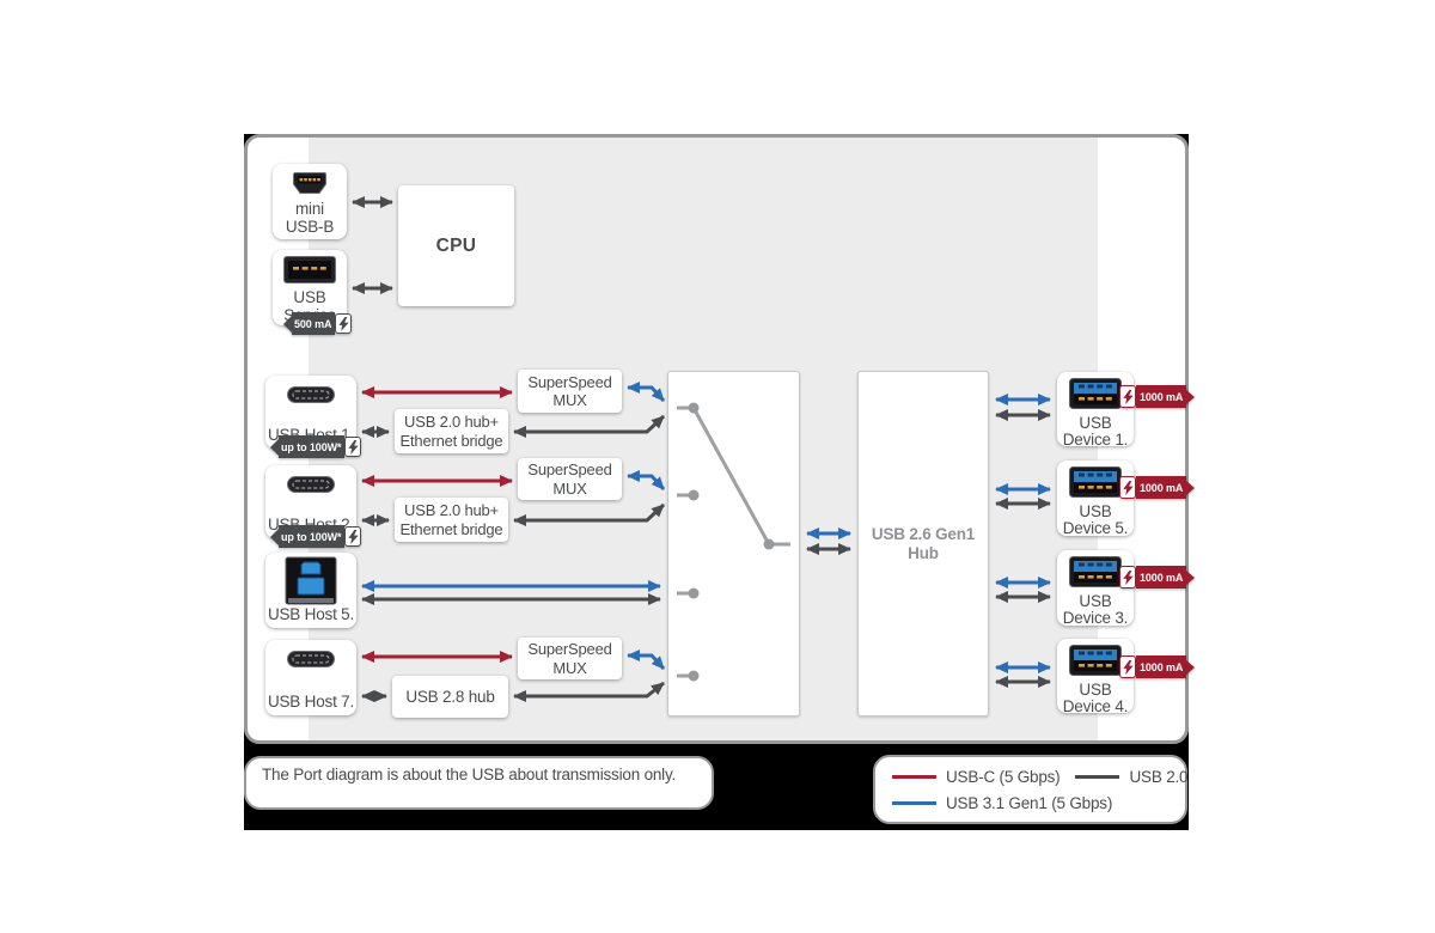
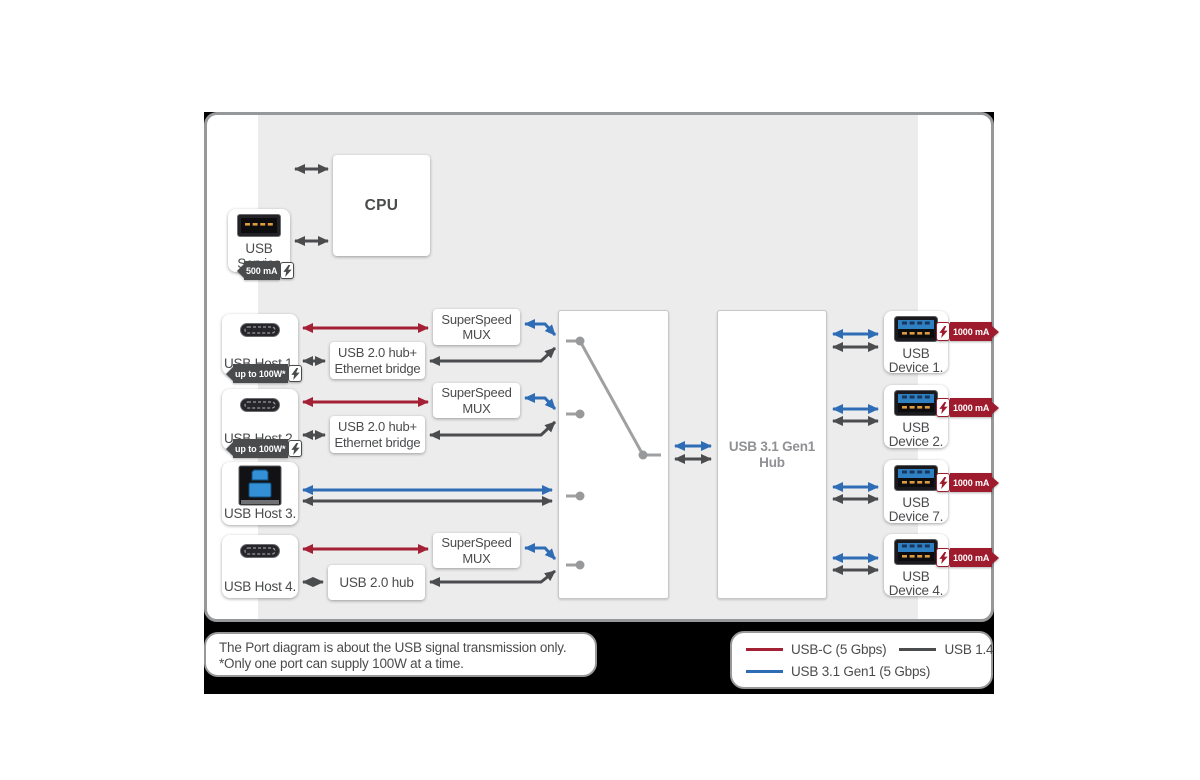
- mini
- USB-B
  USB
  500 mA
  CPU
  up to 100W*
  up to 100W*
- USB Host 5.
+ USB Host 3.
- USB Host 7.
+ USB Host 4.
  USB 2.0 hub+
  Ethernet bridge
  USB 2.0 hub+
  Ethernet bridge
- USB 2.8 hub
+ USB 2.0 hub
  SuperSpeed
  MUX
  SuperSpeed
  MUX
  SuperSpeed
  MUX
- USB 2.6 Gen1
+ USB 3.1 Gen1
  Hub
  USB
  Device 1.
  1000 mA
  USB
- Device 5.
+ Device 2.
  1000 mA
  USB
- Device 3.
+ Device 7.
  1000 mA
  USB
  Device 4.
  1000 mA
- The Port diagram is about the USB about transmission only.
+ The Port diagram is about the USB signal transmission only.
+ *Only one port can supply 100W at a time.
  USB-C (5 Gbps)
- USB 2.0
+ USB 1.4
  USB 3.1 Gen1 (5 Gbps)
